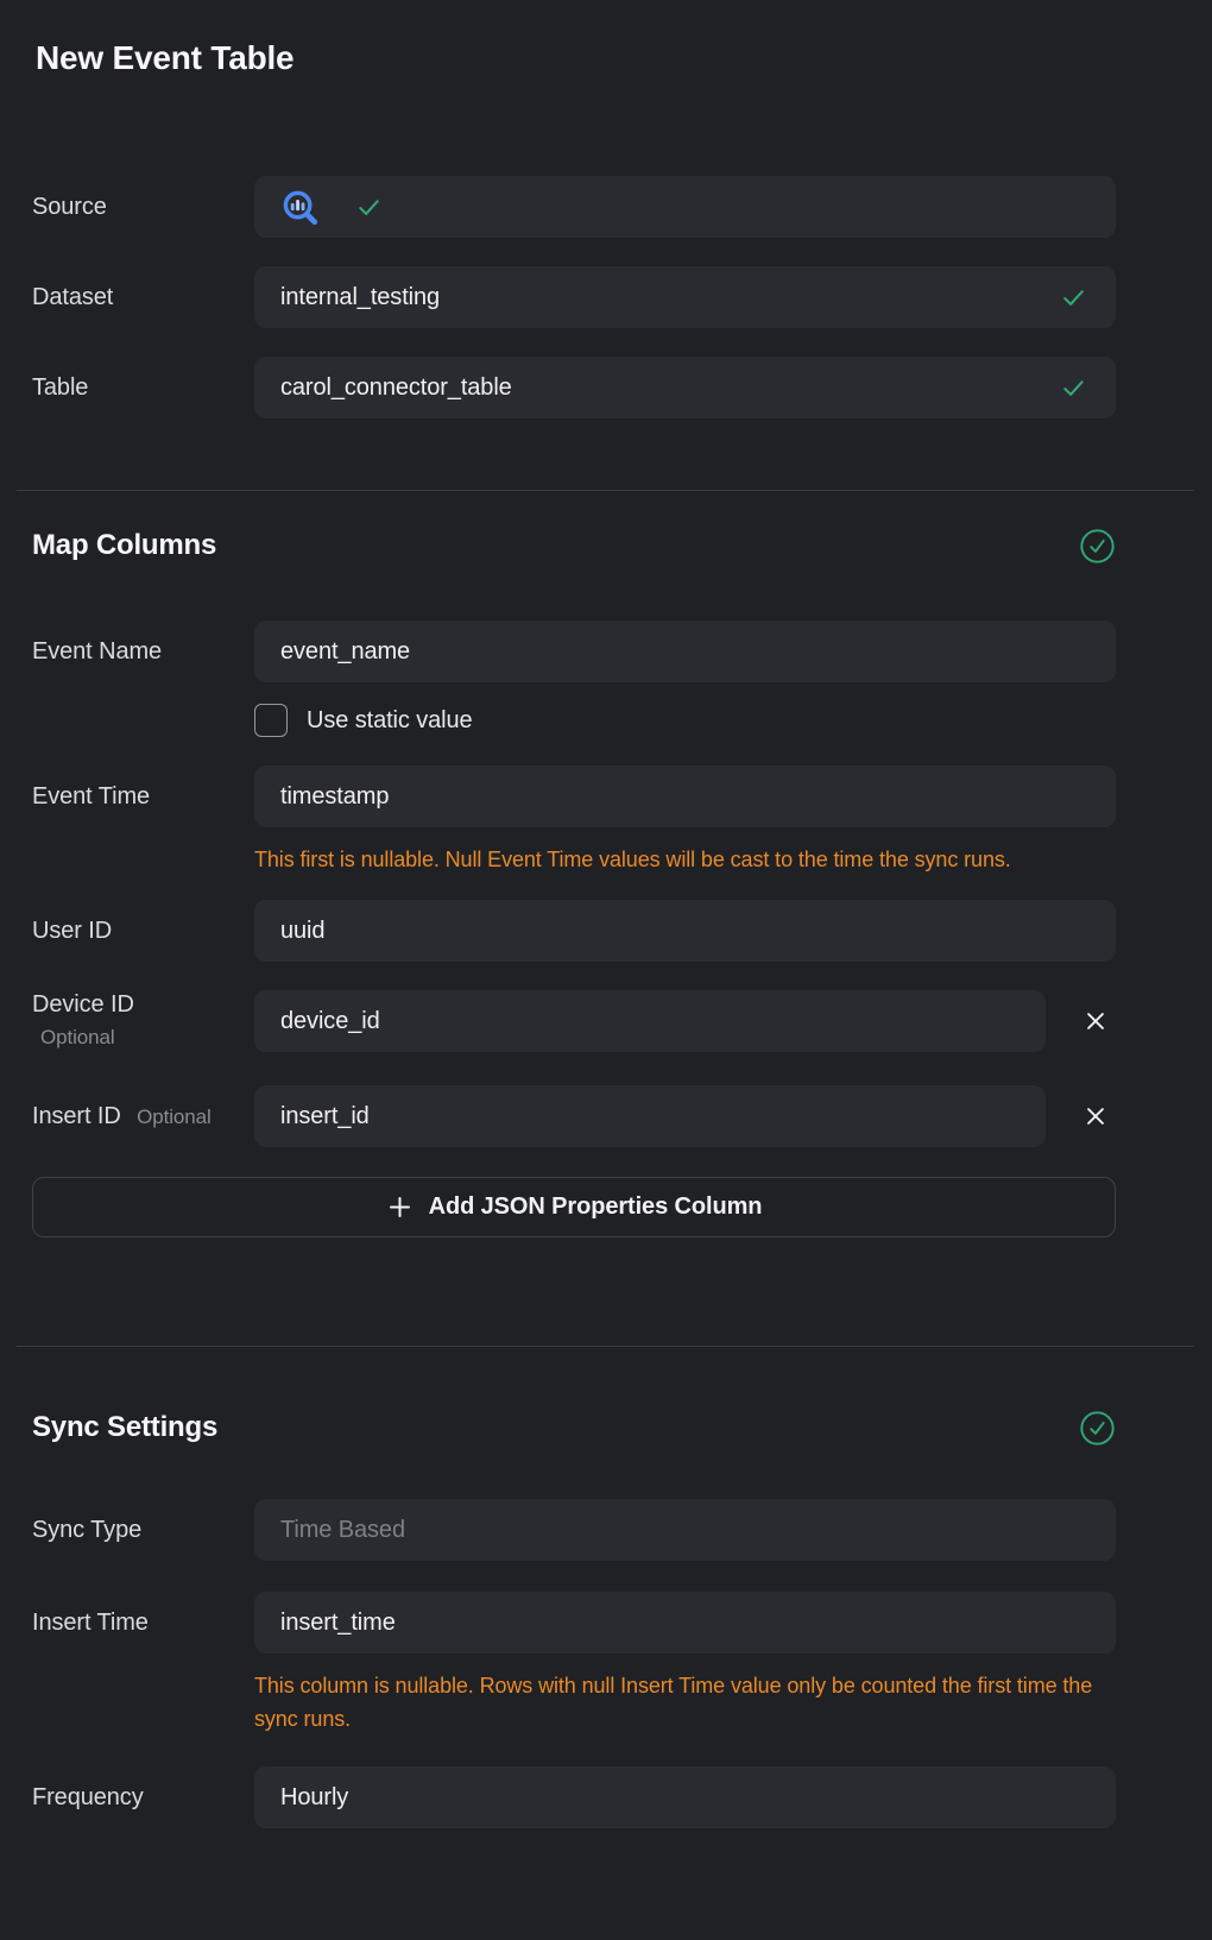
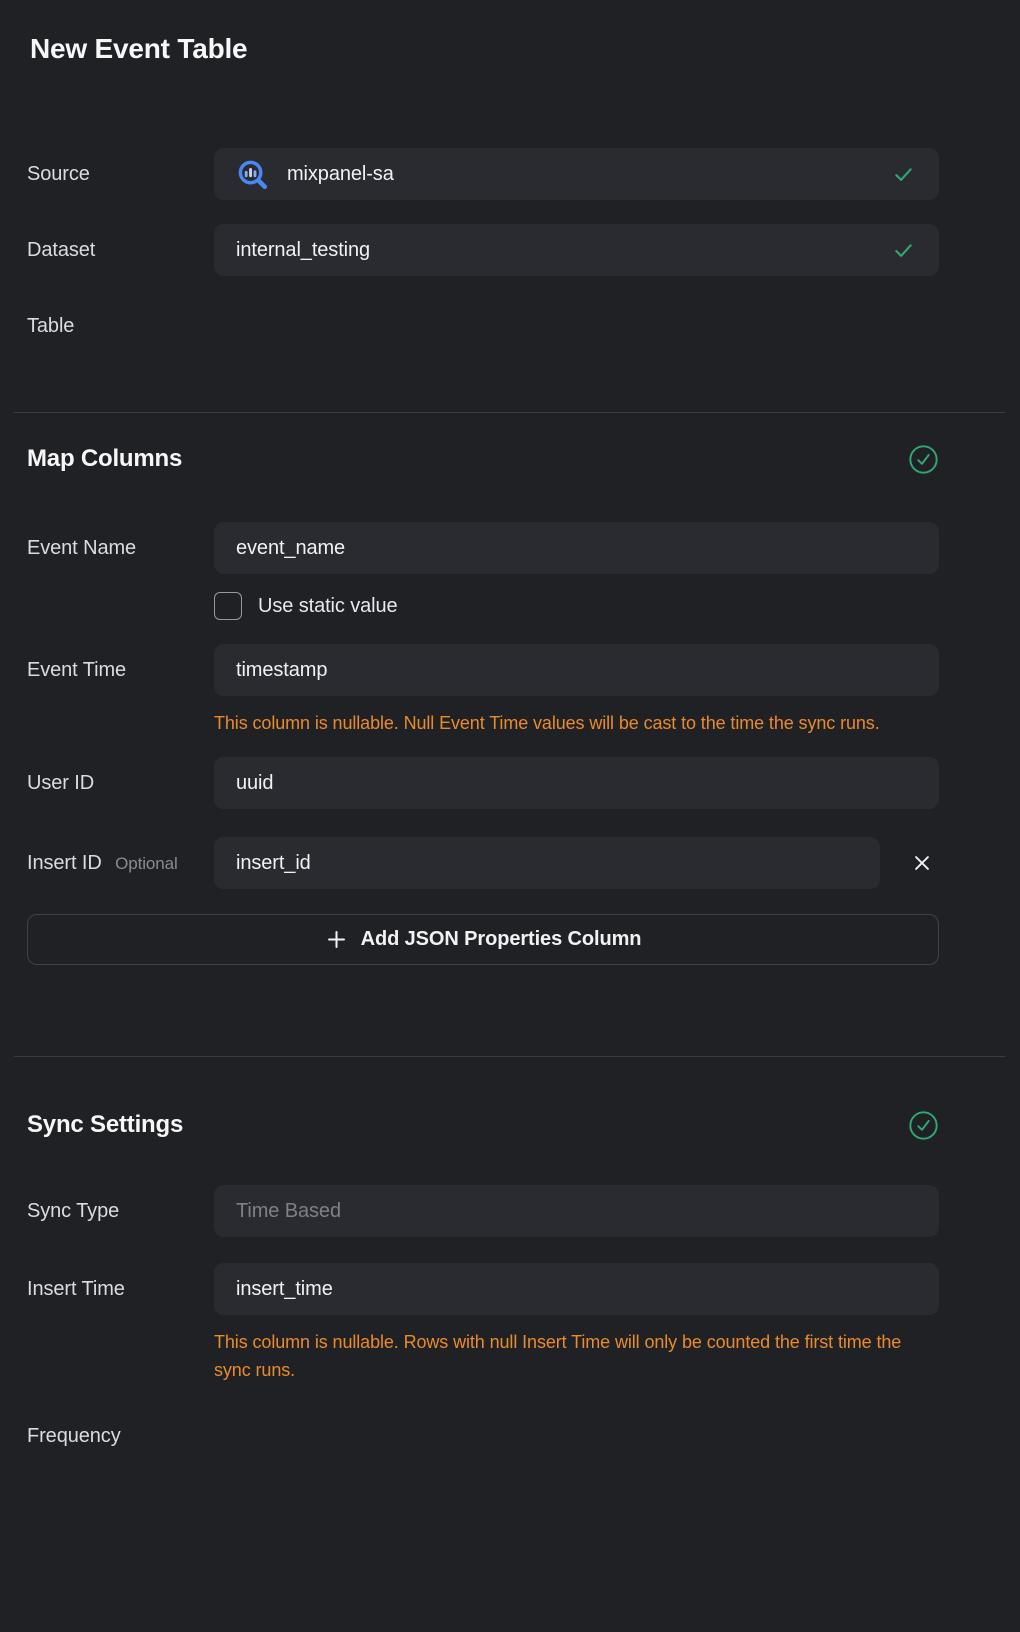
  New Event Table
  Source
+ mixpanel-sa
  Dataset
  internal_testing
  Table
- carol_connector_table
  Map Columns
  Event Name
  event_name
  Use static value
  Event Time
  timestamp
- This first is nullable. Null Event Time values will be cast to the time the sync runs.
+ This column is nullable. Null Event Time values will be cast to the time the sync runs.
  User ID
  uuid
- Device ID
- Optional
- device_id
  Insert ID Optional
  insert_id
  Add JSON Properties Column
  Sync Settings
  Sync Type
  Time Based
  Insert Time
  insert_time
- This column is nullable. Rows with null Insert Time value only be counted the first time the sync runs.
+ This column is nullable. Rows with null Insert Time will only be counted the first time the sync runs.
  Frequency
- Hourly
